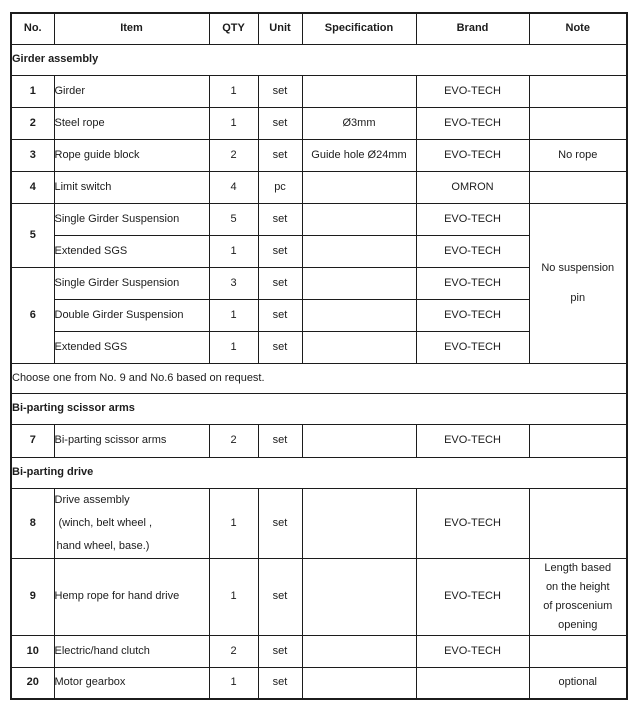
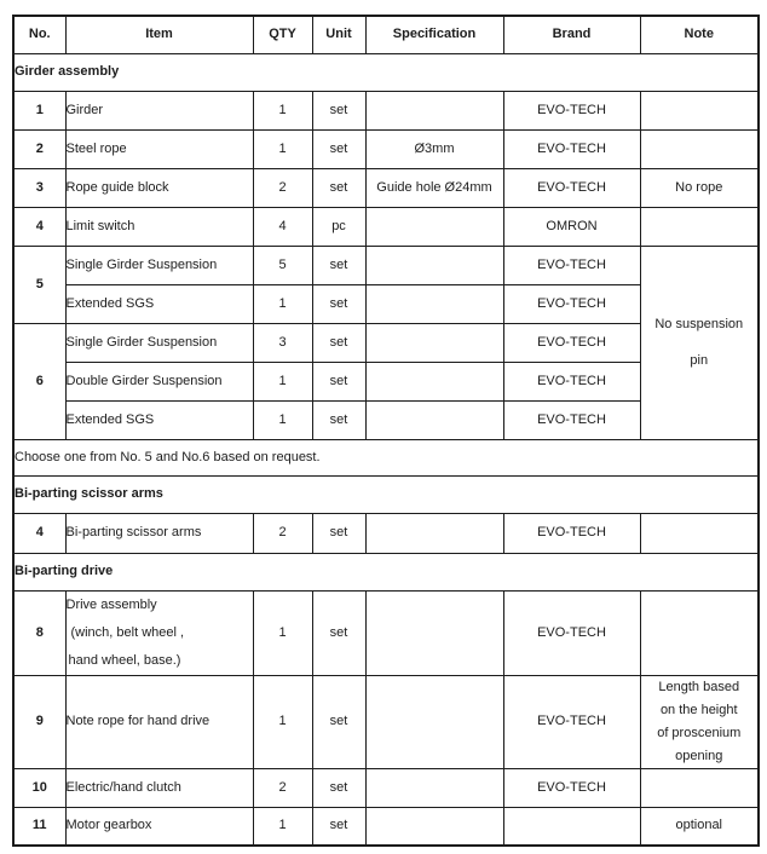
  No.	Item	QTY	Unit	Specification	Brand	Note
  Girder assembly
  1	Girder	1	set		EVO-TECH
  2	Steel rope	1	set	Ø3mm	EVO-TECH
  3	Rope guide block	2	set	Guide hole Ø24mm	EVO-TECH	No rope
  4	Limit switch	4	pc		OMRON
  5	Single Girder Suspension	5	set		EVO-TECH	No suspension pin
  Extended SGS	1	set		EVO-TECH
  6	Single Girder Suspension	3	set		EVO-TECH
  Double Girder Suspension	1	set		EVO-TECH
  Extended SGS	1	set		EVO-TECH
- Choose one from No. 9 and No.6 based on request.
+ Choose one from No. 5 and No.6 based on request.
  Bi-parting scissor arms
- 7	Bi-parting scissor arms	2	set		EVO-TECH
+ 4	Bi-parting scissor arms	2	set		EVO-TECH
  Bi-parting drive
  8	Drive assembly (winch, belt wheel , hand wheel, base.)	1	set		EVO-TECH
- 9	Hemp rope for hand drive	1	set		EVO-TECH	Length based on the height of proscenium opening
+ 9	Note rope for hand drive	1	set		EVO-TECH	Length based on the height of proscenium opening
  10	Electric/hand clutch	2	set		EVO-TECH
- 20	Motor gearbox	1	set			optional
+ 11	Motor gearbox	1	set			optional
